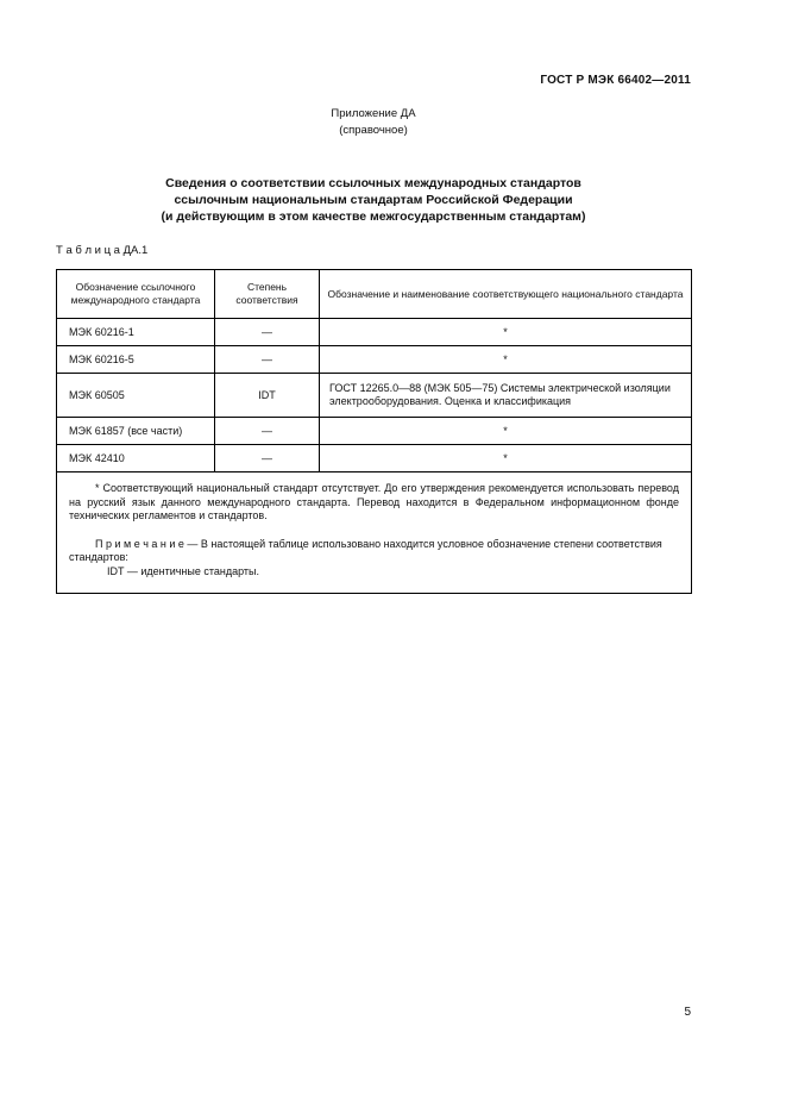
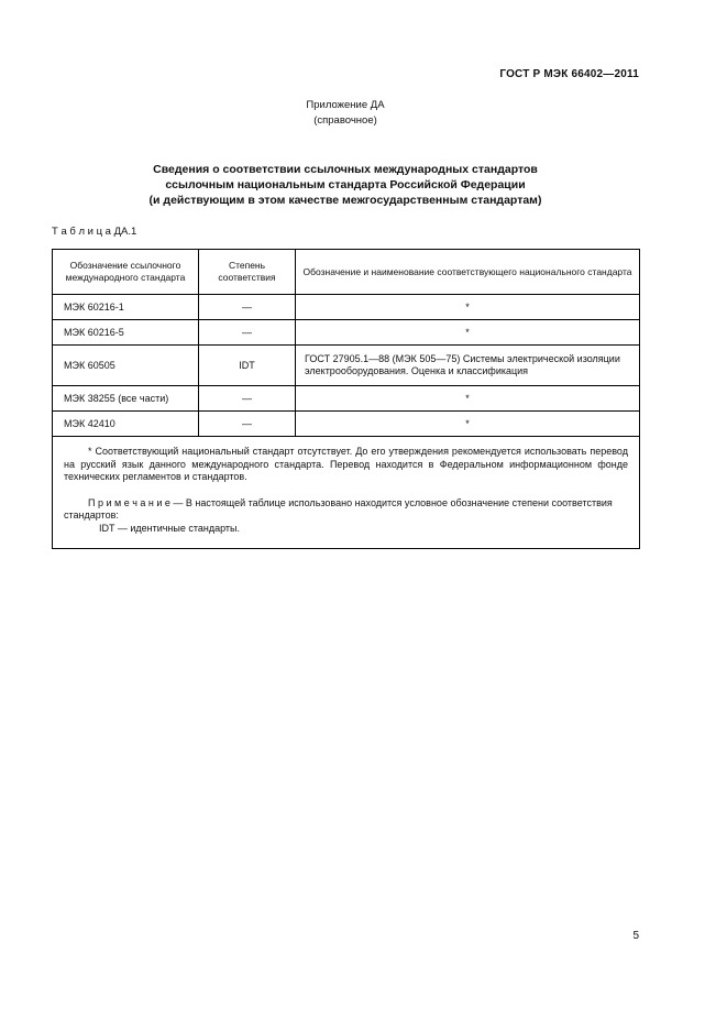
  ГОСТ Р МЭК 66402—2011
  Приложение ДА
  (справочное)
  Сведения о соответствии ссылочных международных стандартов
- ссылочным национальным стандартам Российской Федерации
+ ссылочным национальным стандарта Российской Федерации
  (и действующим в этом качестве межгосударственным стандартам)
  Т а б л и ц а ДА.1
  Обозначение ссылочного международного стандарта	Степень соответствия	Обозначение и наименование соответствующего национального стандарта
  МЭК 60216-1	—	*
  МЭК 60216-5	—	*
- МЭК 60505	IDT	ГОСТ 12265.0—88 (МЭК 505—75) Системы электрической изоляции электрооборудования. Оценка и классификация
+ МЭК 60505	IDT	ГОСТ 27905.1—88 (МЭК 505—75) Системы электрической изоляции электрооборудования. Оценка и классификация
- МЭК 61857 (все части)	—	*
+ МЭК 38255 (все части)	—	*
  МЭК 42410	—	*
  * Соответствующий национальный стандарт отсутствует. До его утверждения рекомендуется использовать перевод на русский язык данного международного стандарта. Перевод находится в Федеральном информационном фонде технических регламентов и стандартов. П р и м е ч а н и е — В настоящей таблице использовано находится условное обозначение степени соответствия стандартов: IDT — идентичные стандарты.
  5
